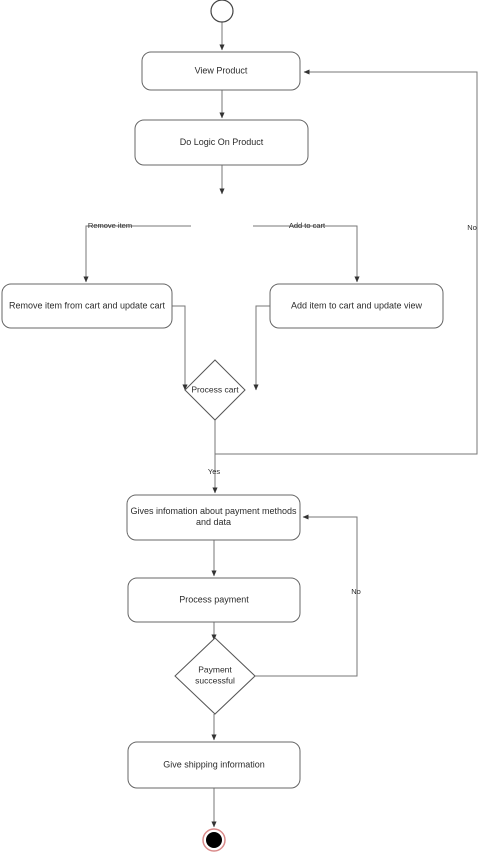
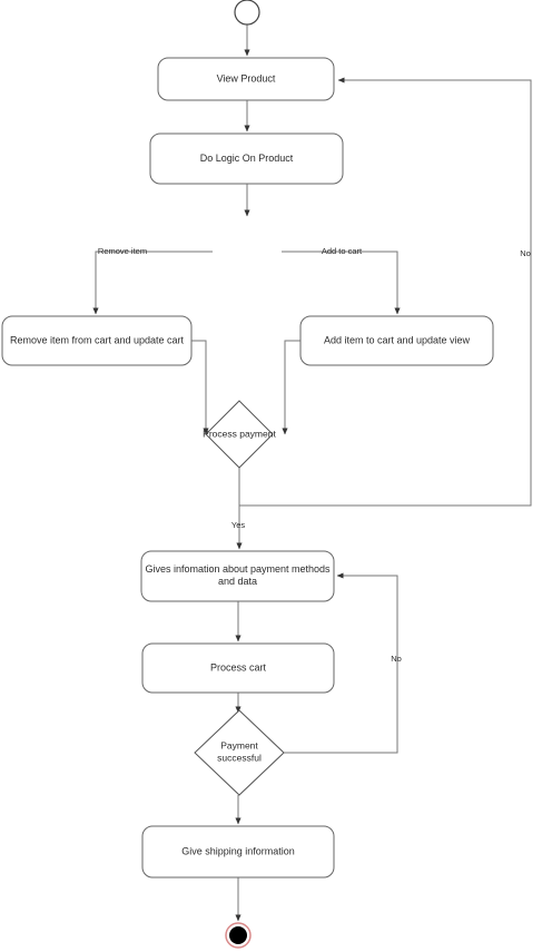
  View Product
  Do Logic On Product
  Remove item from cart and update cart
  Add item to cart and update view
- Process cart
+ Process payment
  Gives infomation about payment methods and data
- Process payment
+ Process cart
  Payment successful
  Give shipping information
  Remove item
  Add to cart
  No
  Yes
  No
